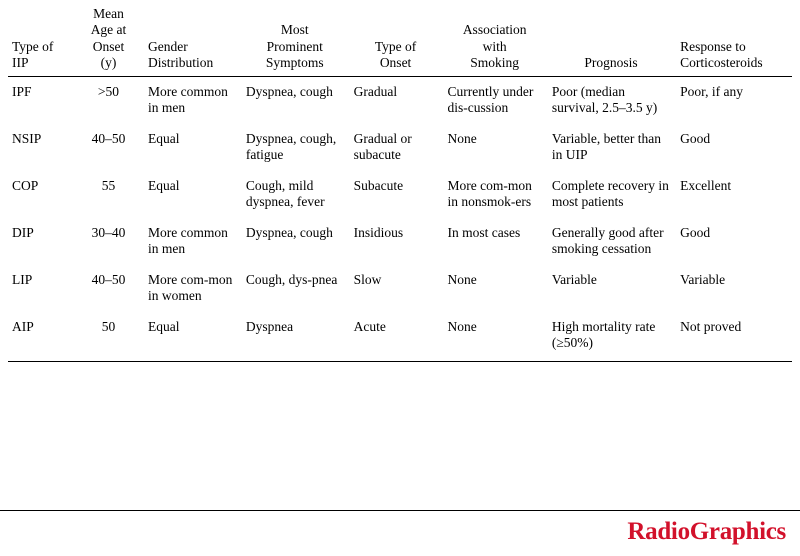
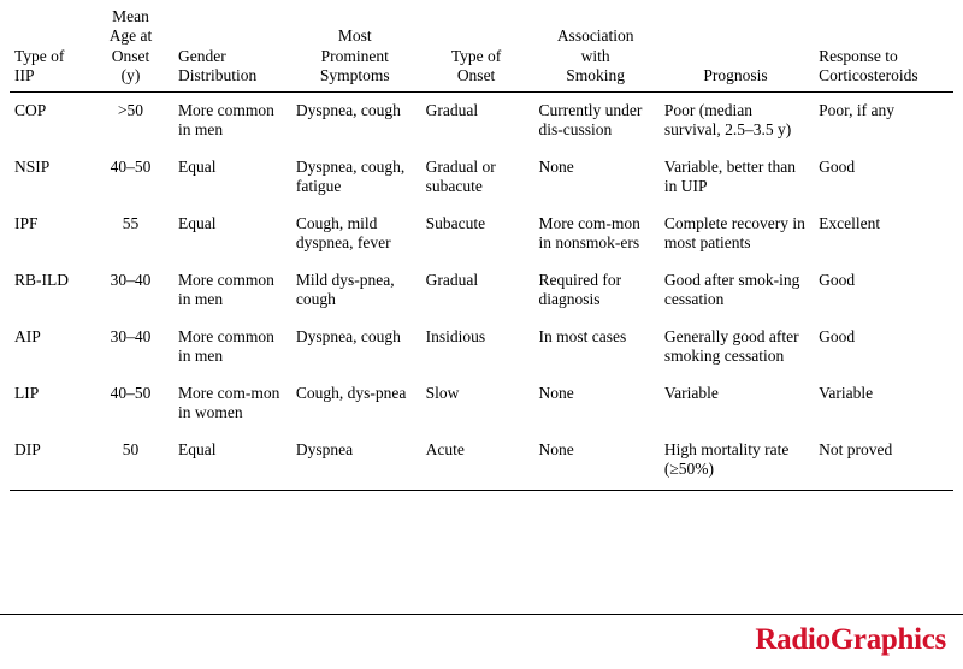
  Type ofIIP	MeanAge atOnset(y)	GenderDistribution	MostProminentSymptoms	Type ofOnset	AssociationwithSmoking	Prognosis	Response toCorticosteroids
- IPF	>50	More common in men	Dyspnea, cough	Gradual	Currently under dis-cussion	Poor (median survival, 2.5–3.5 y)	Poor, if any
+ COP	>50	More common in men	Dyspnea, cough	Gradual	Currently under dis-cussion	Poor (median survival, 2.5–3.5 y)	Poor, if any
  NSIP	40–50	Equal	Dyspnea, cough, fatigue	Gradual or subacute	None	Variable, better than in UIP	Good
- COP	55	Equal	Cough, mild dyspnea, fever	Subacute	More com-mon in nonsmok-ers	Complete recovery in most patients	Excellent
+ IPF	55	Equal	Cough, mild dyspnea, fever	Subacute	More com-mon in nonsmok-ers	Complete recovery in most patients	Excellent
+ RB-ILD	30–40	More common in men	Mild dys-pnea, cough	Gradual	Required for diagnosis	Good after smok-ing cessation	Good
- DIP	30–40	More common in men	Dyspnea, cough	Insidious	In most cases	Generally good after smoking cessation	Good
+ AIP	30–40	More common in men	Dyspnea, cough	Insidious	In most cases	Generally good after smoking cessation	Good
  LIP	40–50	More com-mon in women	Cough, dys-pnea	Slow	None	Variable	Variable
- AIP	50	Equal	Dyspnea	Acute	None	High mortality rate (≥50%)	Not proved
+ DIP	50	Equal	Dyspnea	Acute	None	High mortality rate (≥50%)	Not proved
  RadioGraphics
